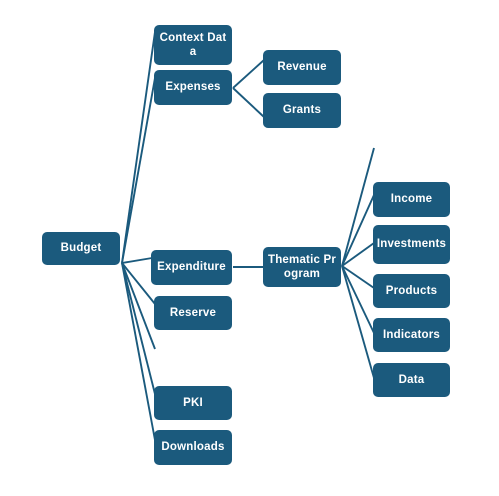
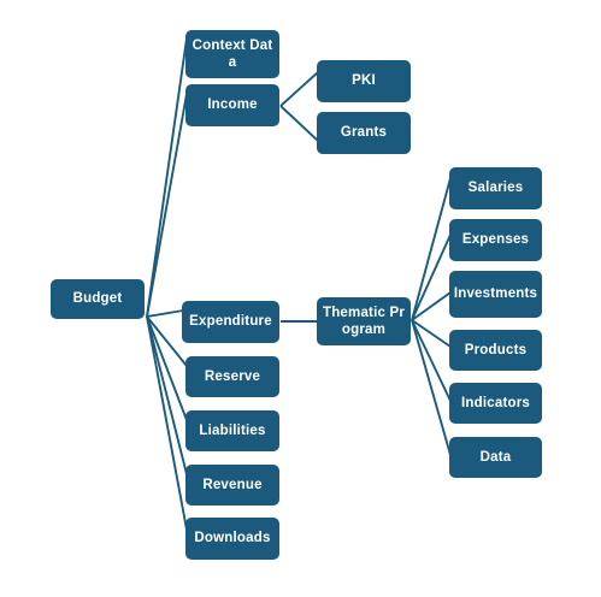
  Budget
  Context Data
- Expenses
+ Income
  Expenditure
  Reserve
+ Liabilities
- PKI
+ Revenue
  Downloads
- Revenue
+ PKI
  Grants
  Thematic Program
+ Salaries
- Income
+ Expenses
  Investments
  Products
  Indicators
  Data
